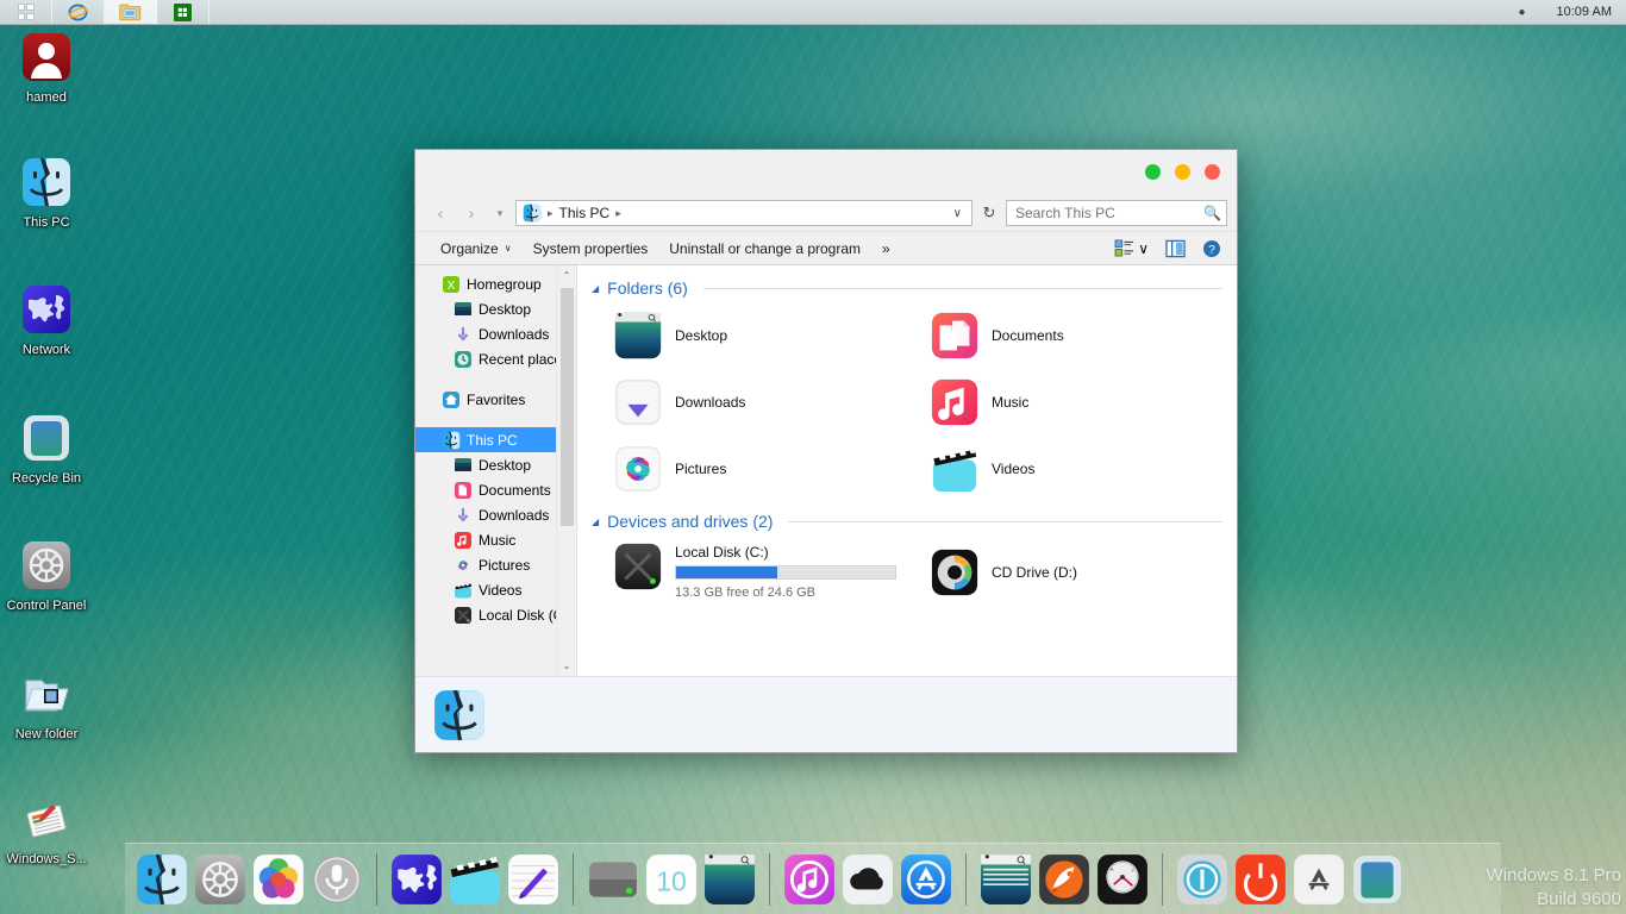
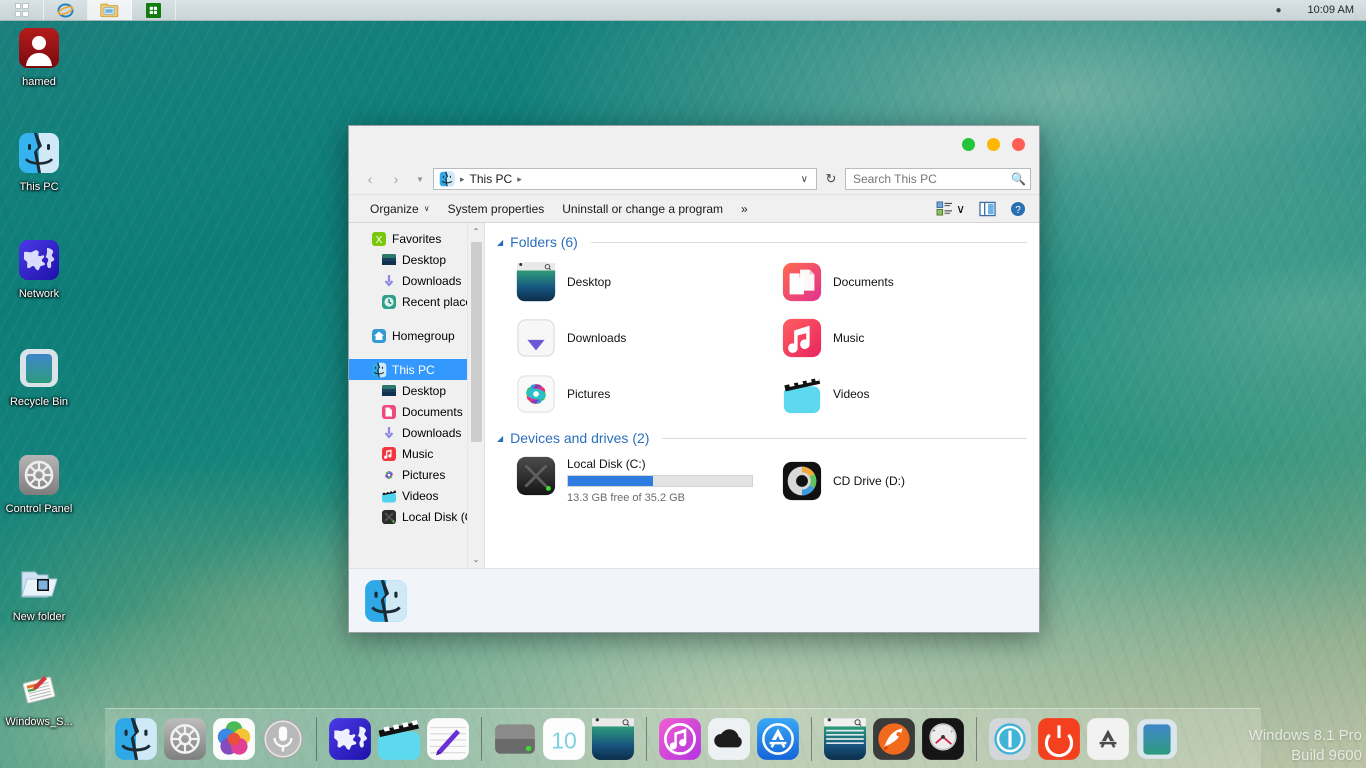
  ●
  10:09 AM
  hamed
  This PC
  Network
  Recycle Bin
  Control Panel
  New folder
  Windows_S...
  ‹
  ›
  ▼
  ▸
  This PC
  ▸
  ∨
  ↻
  Search This PC
  🔍
  Organize
  ∨
  System properties
  Uninstall or change a program
  »
  ∨
  ?
  X
- Homegroup
+ Favorites
  Desktop
  Downloads
  Recent plac
- Favorites
+ Homegroup
  This PC
  Desktop
  Documents
  Downloads
  Music
  Pictures
  Videos
  Local Disk (
  ⌃
  ⌄
  ◢
  Folders (6)
  Desktop
  Documents
  Downloads
  Music
  Pictures
  Videos
  ◢
  Devices and drives (2)
  Local Disk (C:)
- 13.3 GB free of 24.6 GB
+ 13.3 GB free of 35.2 GB
  CD Drive (D:)
  10
  Windows 8.1 Pro
  Build 9600
